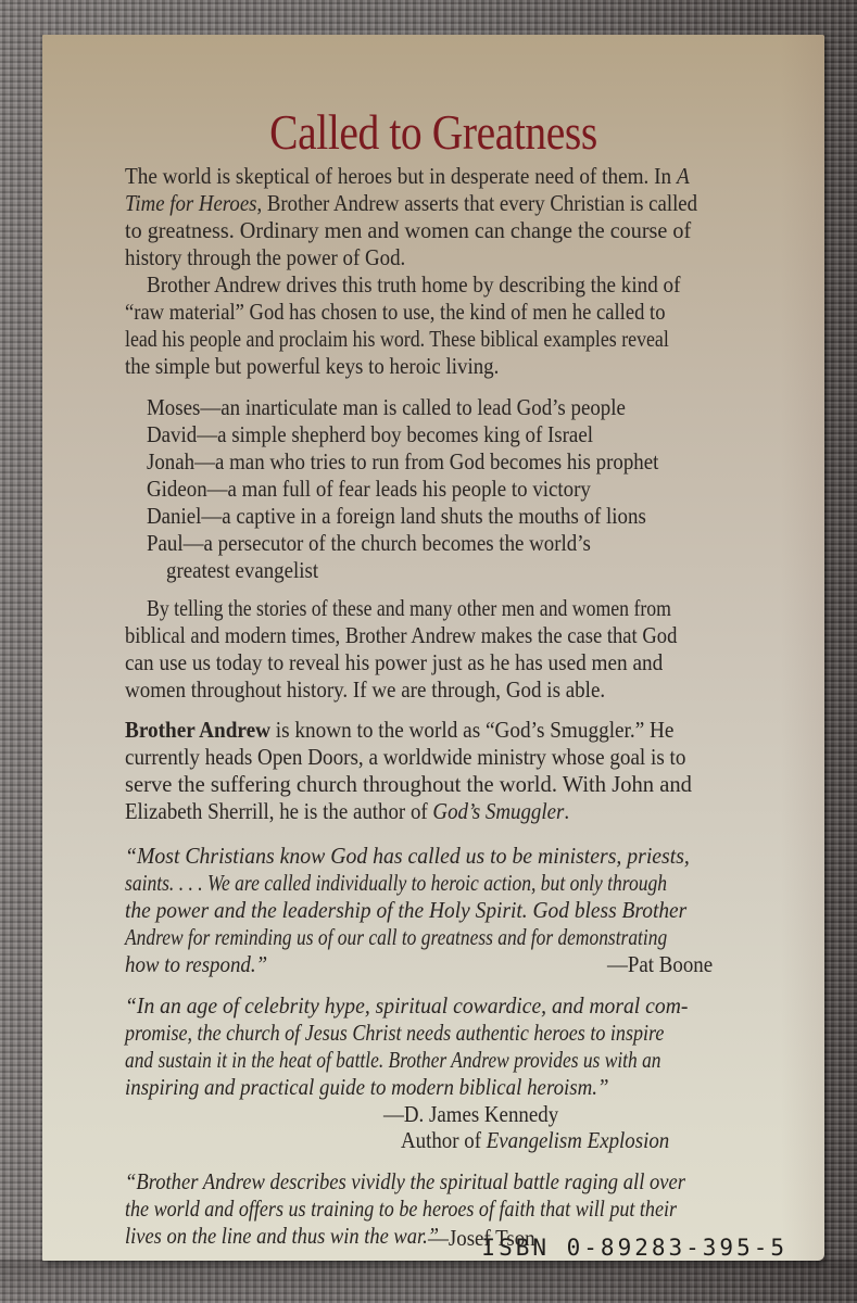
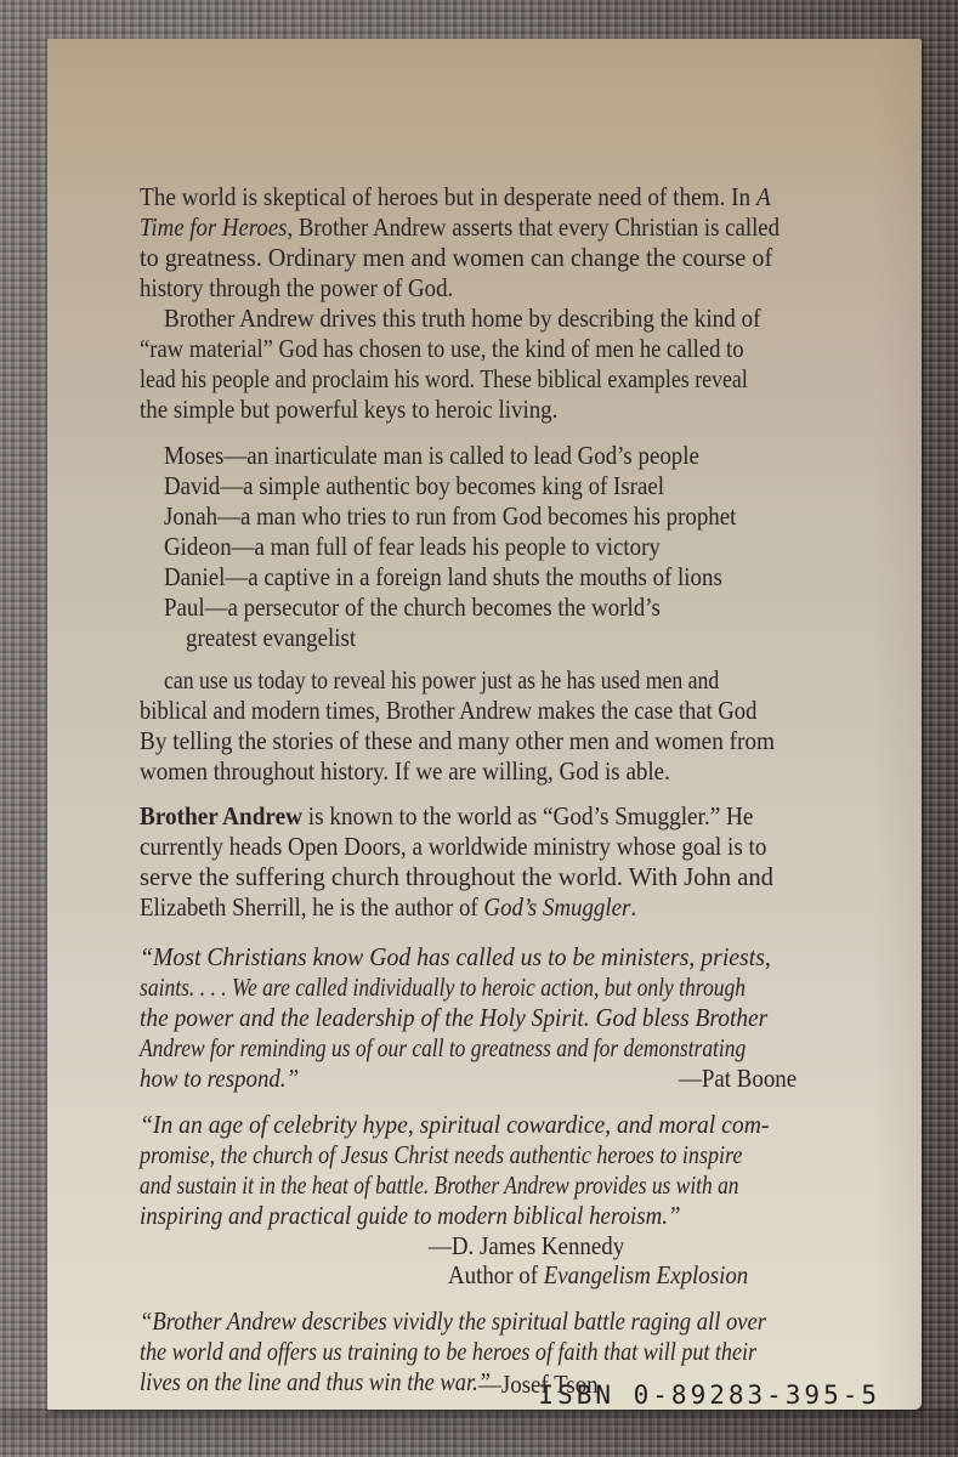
- Called to Greatness
  The world is skeptical of heroes but in desperate need of them. In A
  Time for Heroes, Brother Andrew asserts that every Christian is called
  to greatness. Ordinary men and women can change the course of
  history through the power of God.
  Brother Andrew drives this truth home by describing the kind of
  “raw material” God has chosen to use, the kind of men he called to
  lead his people and proclaim his word. These biblical examples reveal
  the simple but powerful keys to heroic living.
  Moses—an inarticulate man is called to lead God’s people
- David—a simple shepherd boy becomes king of Israel
+ David—a simple authentic boy becomes king of Israel
  Jonah—a man who tries to run from God becomes his prophet
  Gideon—a man full of fear leads his people to victory
  Daniel—a captive in a foreign land shuts the mouths of lions
  Paul—a persecutor of the church becomes the world’s
  greatest evangelist
- By telling the stories of these and many other men and women from
+ can use us today to reveal his power just as he has used men and
  biblical and modern times, Brother Andrew makes the case that God
- can use us today to reveal his power just as he has used men and
+ By telling the stories of these and many other men and women from
- women throughout history. If we are through, God is able.
+ women throughout history. If we are willing, God is able.
  Brother Andrew is known to the world as “God’s Smuggler.” He
  currently heads Open Doors, a worldwide ministry whose goal is to
  serve the suffering church throughout the world. With John and
  Elizabeth Sherrill, he is the author of God’s Smuggler.
  “Most Christians know God has called us to be ministers, priests,
  saints. . . . We are called individually to heroic action, but only through
  the power and the leadership of the Holy Spirit. God bless Brother
  Andrew for reminding us of our call to greatness and for demonstrating
  how to respond.”
  —Pat Boone
  “In an age of celebrity hype, spiritual cowardice, and moral com-
  promise, the church of Jesus Christ needs authentic heroes to inspire
  and sustain it in the heat of battle. Brother Andrew provides us with an
  inspiring and practical guide to modern biblical heroism.”
  —D. James Kennedy
  Author of Evangelism Explosion
  “Brother Andrew describes vividly the spiritual battle raging all over
  the world and offers us training to be heroes of faith that will put their
  lives on the line and thus win the war.”
  ISBN 0-89283-395-5
  —Josef Tson
